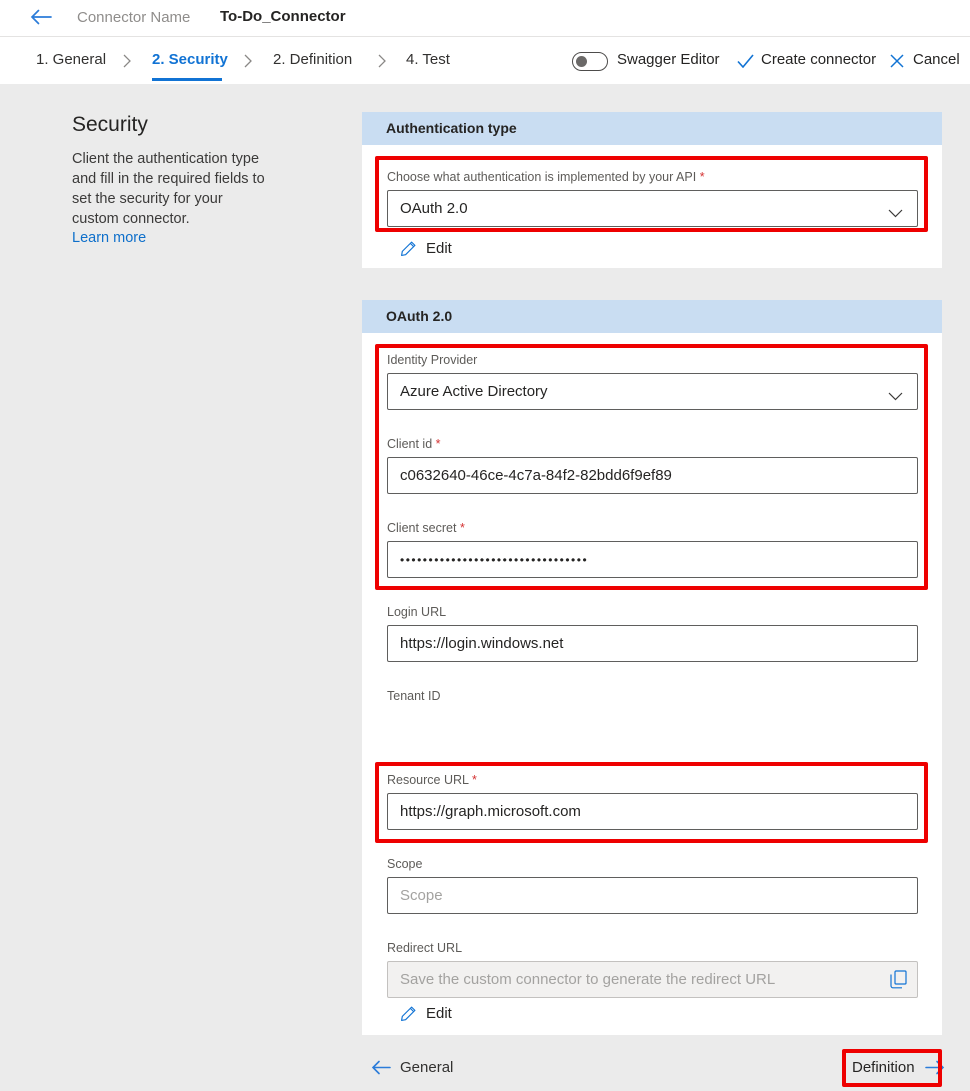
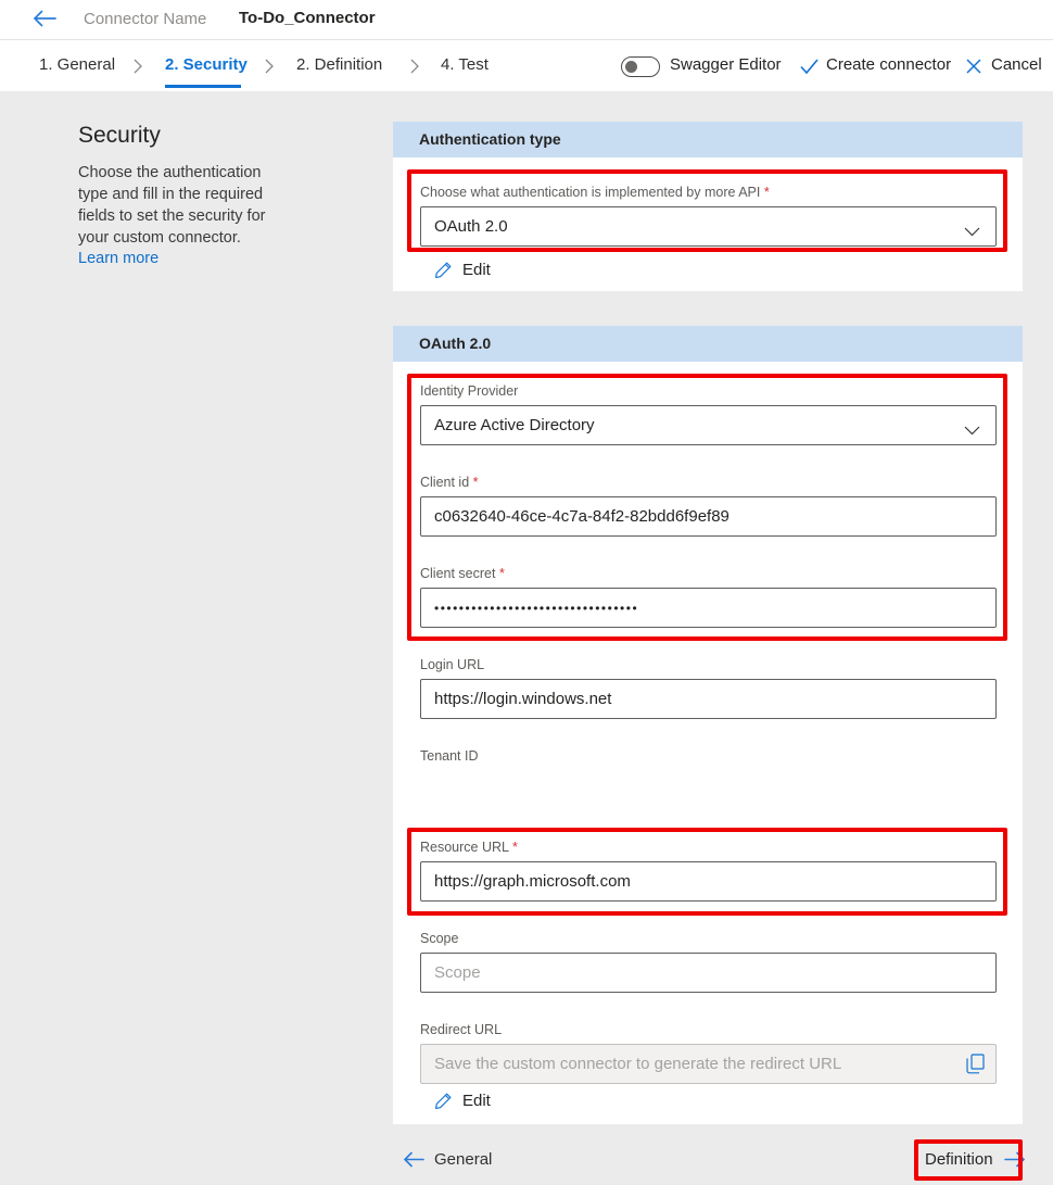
  Connector Name
  To-Do_Connector
  1. General
  2. Security
  2. Definition
  4. Test
  Swagger Editor
  Create connector
  Cancel
  Security
- Client the authentication type and fill in the required fields to set the security for your custom connector.
+ Choose the authentication type and fill in the required fields to set the security for your custom connector.
  Learn more
  Authentication type
- Choose what authentication is implemented by your API *
+ Choose what authentication is implemented by more API *
  OAuth 2.0
  Edit
  OAuth 2.0
  Identity Provider
  Azure Active Directory
  Client id *
  c0632640-46ce-4c7a-84f2-82bdd6f9ef89
  Client secret *
  •••••••••••••••••••••••••••••••••
  Login URL
  https://login.windows.net
  Tenant ID
  Resource URL *
  https://graph.microsoft.com
  Scope
  Scope
  Redirect URL
  Save the custom connector to generate the redirect URL
  Edit
  General
  Definition
